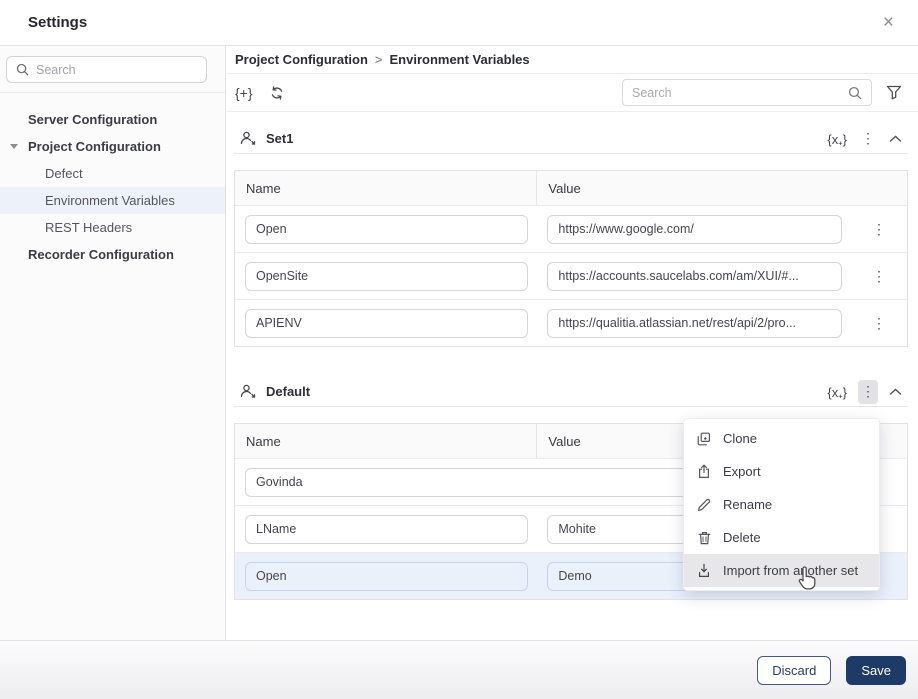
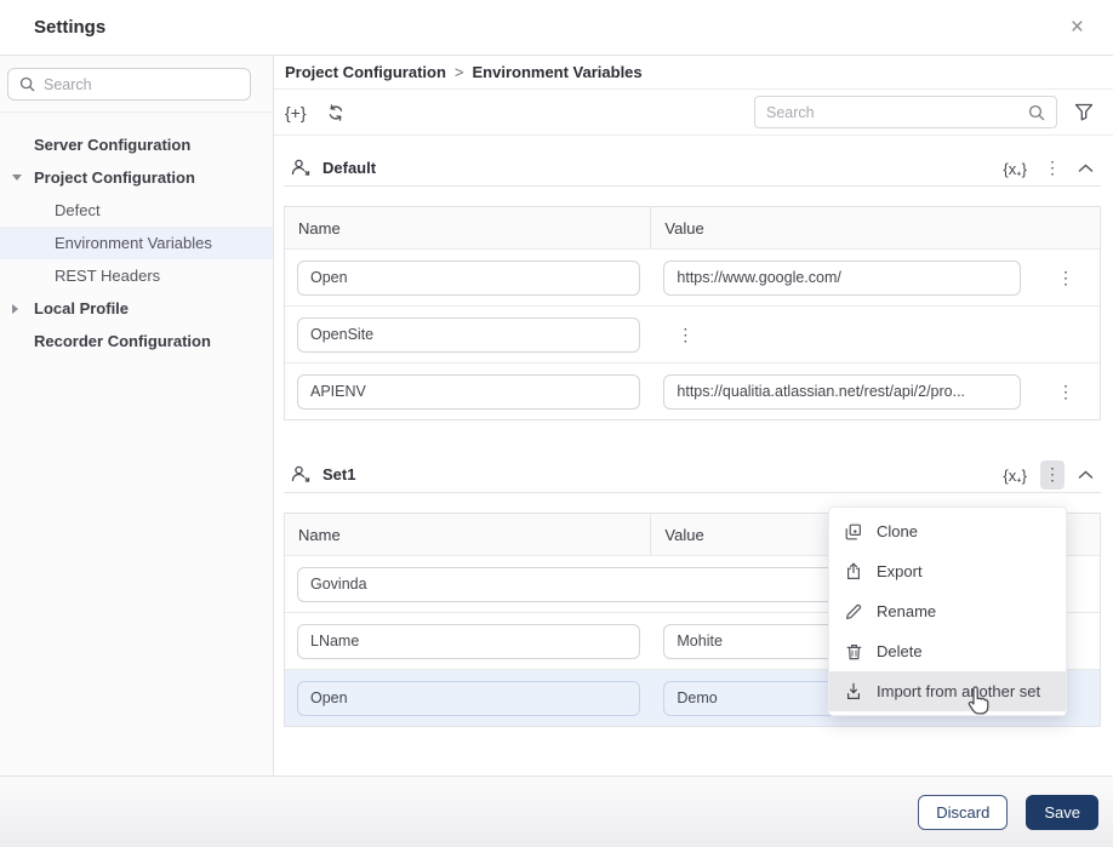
  Settings
  ×
  Search
  Server Configuration
  Project Configuration
  Defect
  Environment Variables
  REST Headers
+ Local Profile
  Recorder Configuration
  Project Configuration
  >
  Environment Variables
  {+}
  Search
- Set1
+ Default
  {x₊}
  ⋮
  Name
  Value
  Open
  https://www.google.com/
  ⋮
  OpenSite
- https://accounts.saucelabs.com/am/XUI/#...
  ⋮
  APIENV
  https://qualitia.atlassian.net/rest/api/2/pro...
  ⋮
- Default
+ Set1
  {x₊}
  ⋮
  Name
  Value
  Govinda
  LName
  Mohite
  Open
  Demo
  Discard
  Save
  Clone
  Export
  Rename
  Delete
  Import from aother set
